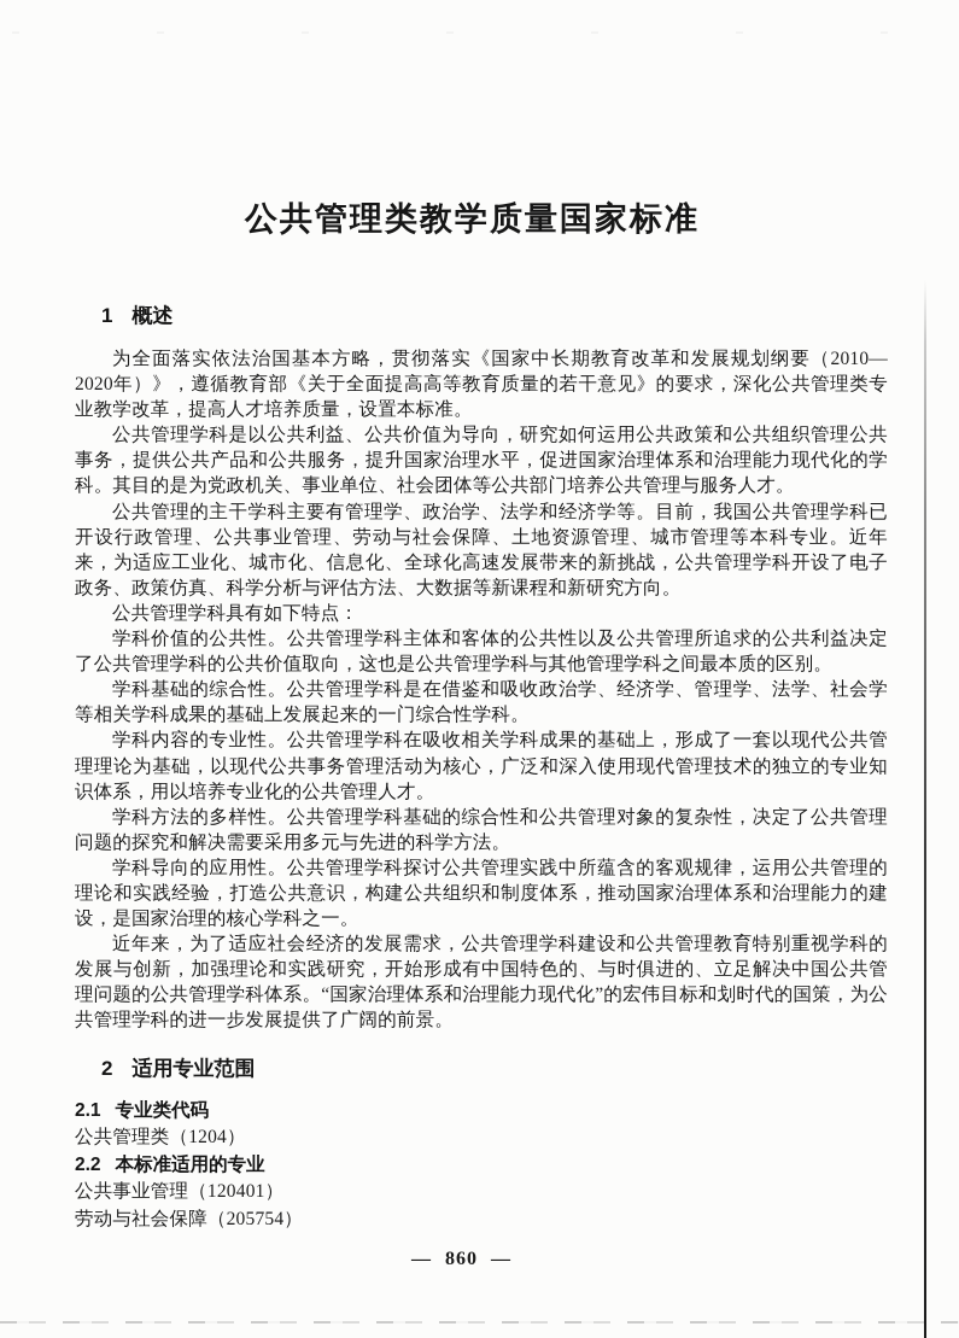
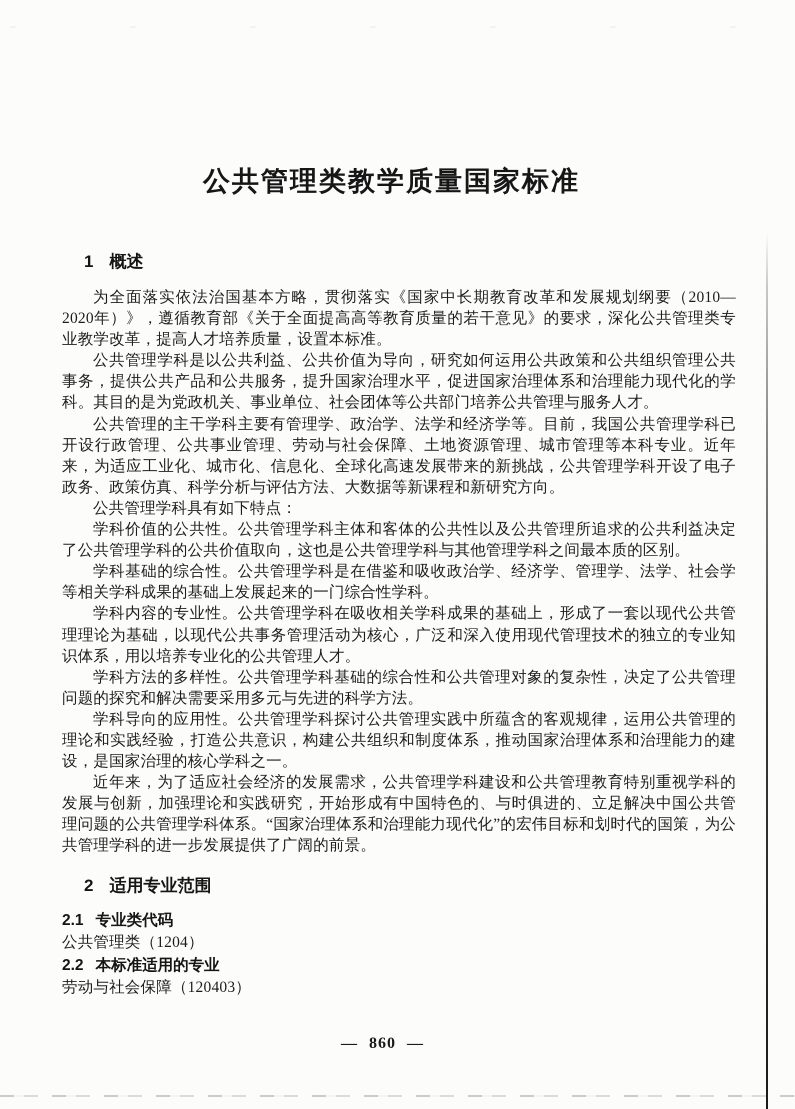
  公共管理类教学质量国家标准
  1 概述
  为全面落实依法治国基本方略，贯彻落实《国家中长期教育改革和发展规划纲要（2010—2020年）》，遵循教育部《关于全面提高高等教育质量的若干意见》的要求，深化公共管理类专业教学改革，提高人才培养质量，设置本标准。
  公共管理学科是以公共利益、公共价值为导向，研究如何运用公共政策和公共组织管理公共事务，提供公共产品和公共服务，提升国家治理水平，促进国家治理体系和治理能力现代化的学科。其目的是为党政机关、事业单位、社会团体等公共部门培养公共管理与服务人才。
  公共管理的主干学科主要有管理学、政治学、法学和经济学等。目前，我国公共管理学科已开设行政管理、公共事业管理、劳动与社会保障、土地资源管理、城市管理等本科专业。近年来，为适应工业化、城市化、信息化、全球化高速发展带来的新挑战，公共管理学科开设了电子政务、政策仿真、科学分析与评估方法、大数据等新课程和新研究方向。
  公共管理学科具有如下特点：
  学科价值的公共性。公共管理学科主体和客体的公共性以及公共管理所追求的公共利益决定了公共管理学科的公共价值取向，这也是公共管理学科与其他管理学科之间最本质的区别。
  学科基础的综合性。公共管理学科是在借鉴和吸收政治学、经济学、管理学、法学、社会学等相关学科成果的基础上发展起来的一门综合性学科。
  学科内容的专业性。公共管理学科在吸收相关学科成果的基础上，形成了一套以现代公共管理理论为基础，以现代公共事务管理活动为核心，广泛和深入使用现代管理技术的独立的专业知识体系，用以培养专业化的公共管理人才。
  学科方法的多样性。公共管理学科基础的综合性和公共管理对象的复杂性，决定了公共管理问题的探究和解决需要采用多元与先进的科学方法。
  学科导向的应用性。公共管理学科探讨公共管理实践中所蕴含的客观规律，运用公共管理的理论和实践经验，打造公共意识，构建公共组织和制度体系，推动国家治理体系和治理能力的建设，是国家治理的核心学科之一。
  近年来，为了适应社会经济的发展需求，公共管理学科建设和公共管理教育特别重视学科的发展与创新，加强理论和实践研究，开始形成有中国特色的、与时俱进的、立足解决中国公共管理问题的公共管理学科体系。“国家治理体系和治理能力现代化”的宏伟目标和划时代的国策，为公共管理学科的进一步发展提供了广阔的前景。
  2 适用专业范围
  2.1 专业类代码
  公共管理类（1204）
  2.2 本标准适用的专业
- 公共事业管理（120401）
- 劳动与社会保障（205754）
+ 劳动与社会保障（120403）
  — 860 —
